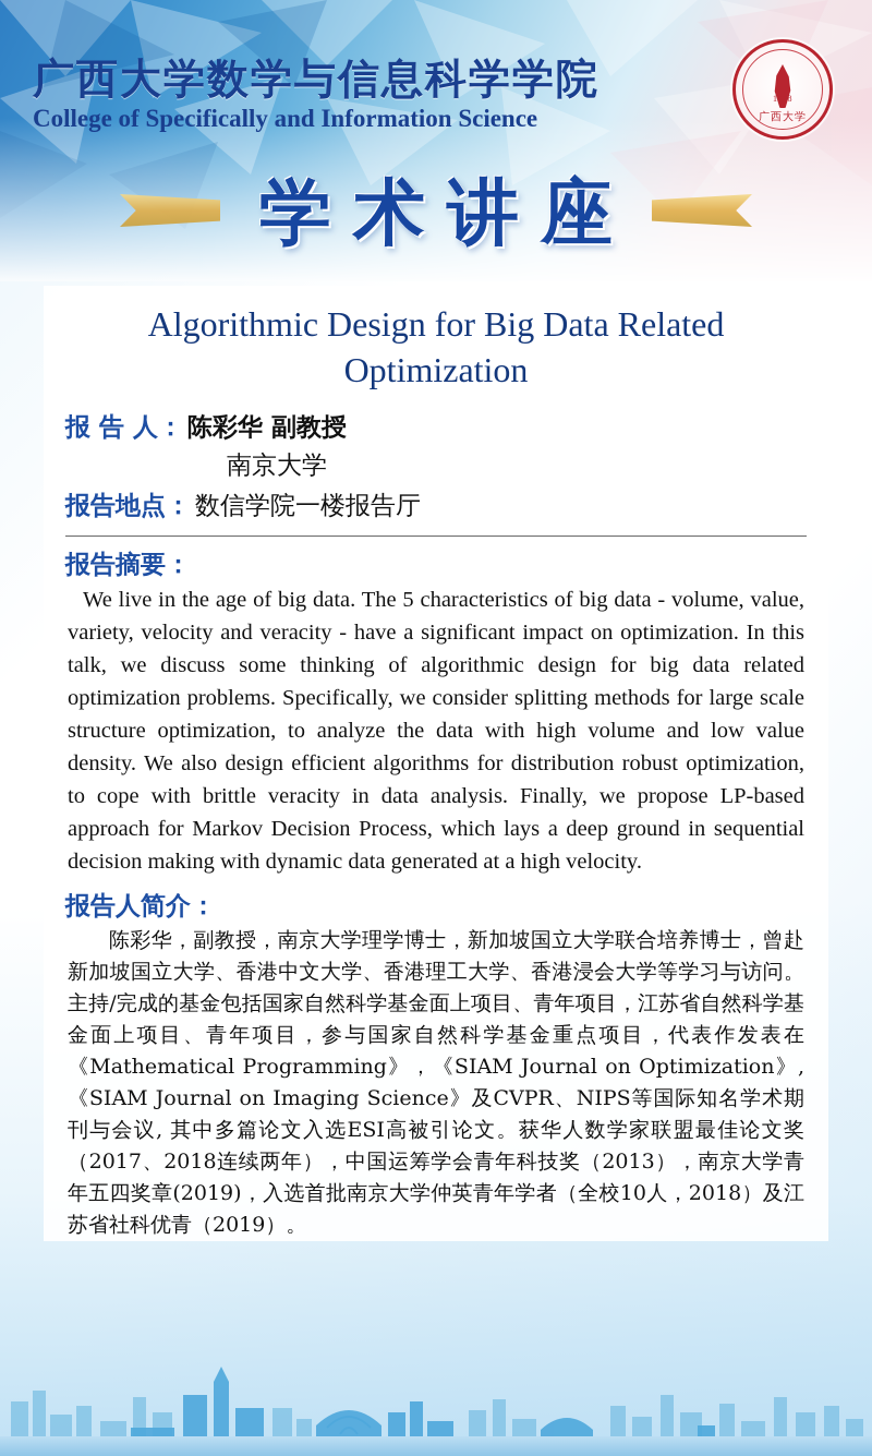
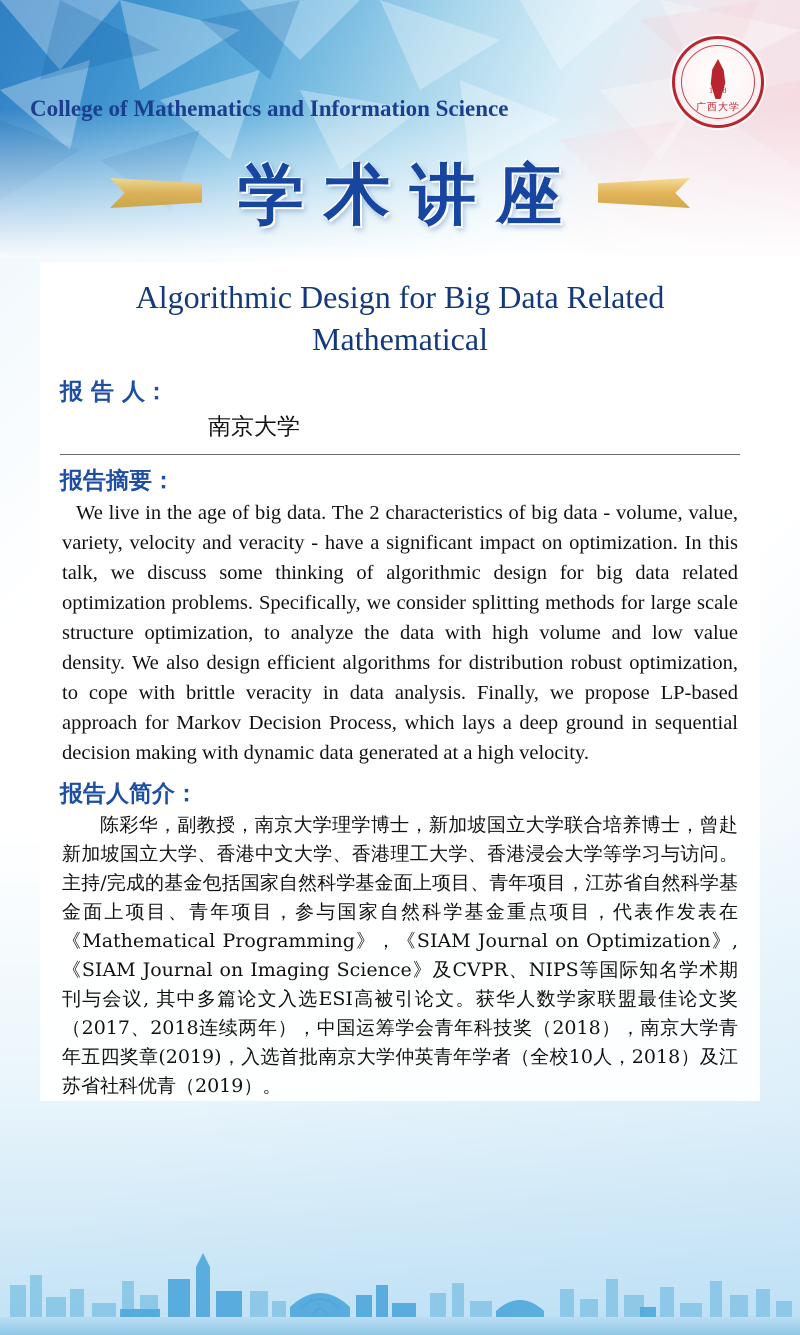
- 广西大学数学与信息科学学院
- College of Specifically and Information Science
+ College of Mathematics and Information Science
  1928
  广西大学
  学术讲座
- Algorithmic Design for Big Data Related Optimization
+ Algorithmic Design for Big Data Related Mathematical
  报 告 人：
- 陈彩华 副教授
  南京大学
- 报告地点：
- 数信学院一楼报告厅
  报告摘要：
- We live in the age of big data. The 5 characteristics of big data - volume, value, variety, velocity and veracity - have a significant impact on optimization. In this talk, we discuss some thinking of algorithmic design for big data related optimization problems. Specifically, we consider splitting methods for large scale structure optimization, to analyze the data with high volume and low value density. We also design efficient algorithms for distribution robust optimization, to cope with brittle veracity in data analysis. Finally, we propose LP-based approach for Markov Decision Process, which lays a deep ground in sequential decision making with dynamic data generated at a high velocity.
+ We live in the age of big data. The 2 characteristics of big data - volume, value, variety, velocity and veracity - have a significant impact on optimization. In this talk, we discuss some thinking of algorithmic design for big data related optimization problems. Specifically, we consider splitting methods for large scale structure optimization, to analyze the data with high volume and low value density. We also design efficient algorithms for distribution robust optimization, to cope with brittle veracity in data analysis. Finally, we propose LP-based approach for Markov Decision Process, which lays a deep ground in sequential decision making with dynamic data generated at a high velocity.
  报告人简介：
- 陈彩华，副教授，南京大学理学博士，新加坡国立大学联合培养博士，曾赴新加坡国立大学、香港中文大学、香港理工大学、香港浸会大学等学习与访问。主持/完成的基金包括国家自然科学基金面上项目、青年项目，江苏省自然科学基金面上项目、青年项目，参与国家自然科学基金重点项目，代表作发表在《Mathematical Programming》，《SIAM Journal on Optimization》,《SIAM Journal on Imaging Science》及CVPR、NIPS等国际知名学术期刊与会议, 其中多篇论文入选ESI高被引论文。获华人数学家联盟最佳论文奖（2017、2018连续两年），中国运筹学会青年科技奖（2013），南京大学青年五四奖章(2019)，入选首批南京大学仲英青年学者（全校10人，2018）及江苏省社科优青（2019）。
+ 陈彩华，副教授，南京大学理学博士，新加坡国立大学联合培养博士，曾赴新加坡国立大学、香港中文大学、香港理工大学、香港浸会大学等学习与访问。主持/完成的基金包括国家自然科学基金面上项目、青年项目，江苏省自然科学基金面上项目、青年项目，参与国家自然科学基金重点项目，代表作发表在《Mathematical Programming》，《SIAM Journal on Optimization》,《SIAM Journal on Imaging Science》及CVPR、NIPS等国际知名学术期刊与会议, 其中多篇论文入选ESI高被引论文。获华人数学家联盟最佳论文奖（2017、2018连续两年），中国运筹学会青年科技奖（2018），南京大学青年五四奖章(2019)，入选首批南京大学仲英青年学者（全校10人，2018）及江苏省社科优青（2019）。
